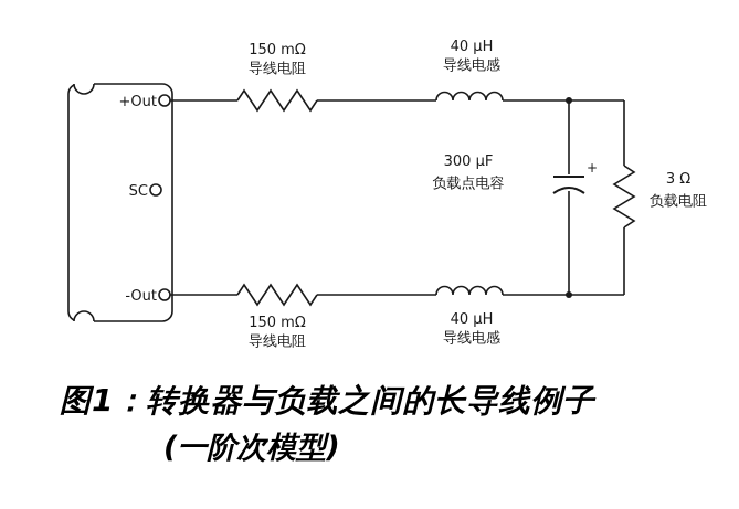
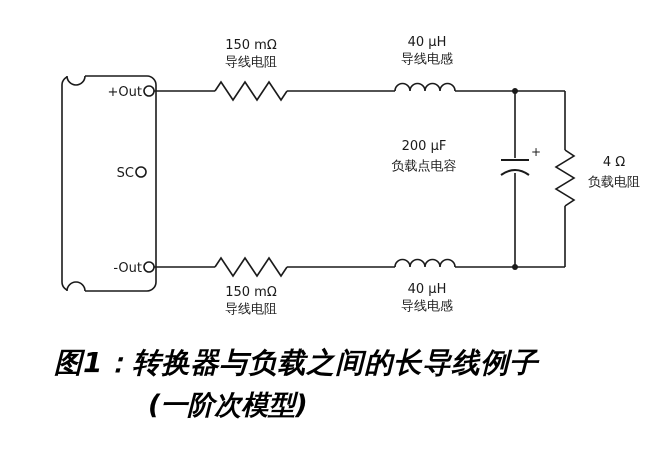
  +Out
  SC
  -Out
  150 mΩ
  导线电阻
  40 μH
  导线电感
- 300 μF
+ 200 μF
  负载点电容
  +
- 3 Ω
+ 4 Ω
  负载电阻
  150 mΩ
  导线电阻
  40 μH
  导线电感
  图1：转换器与负载之间的长导线例子
  (一阶次模型)
